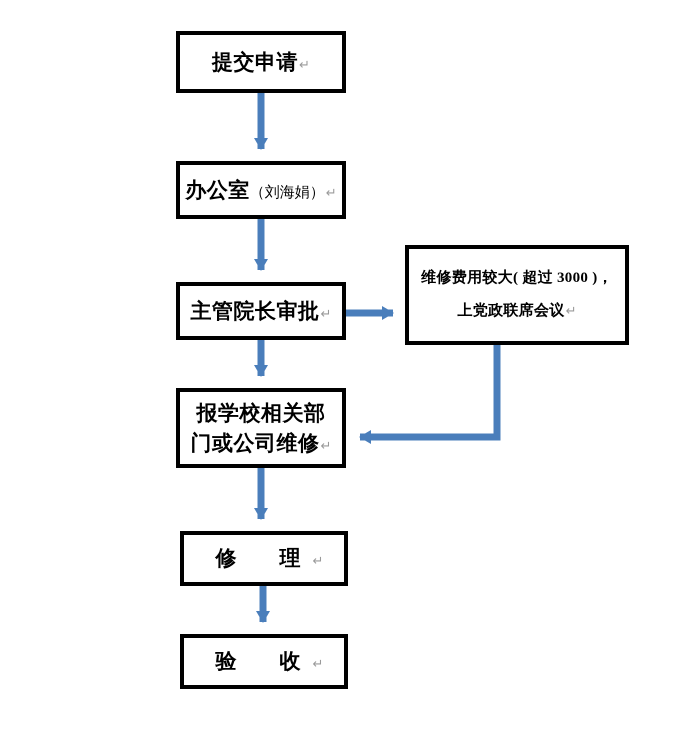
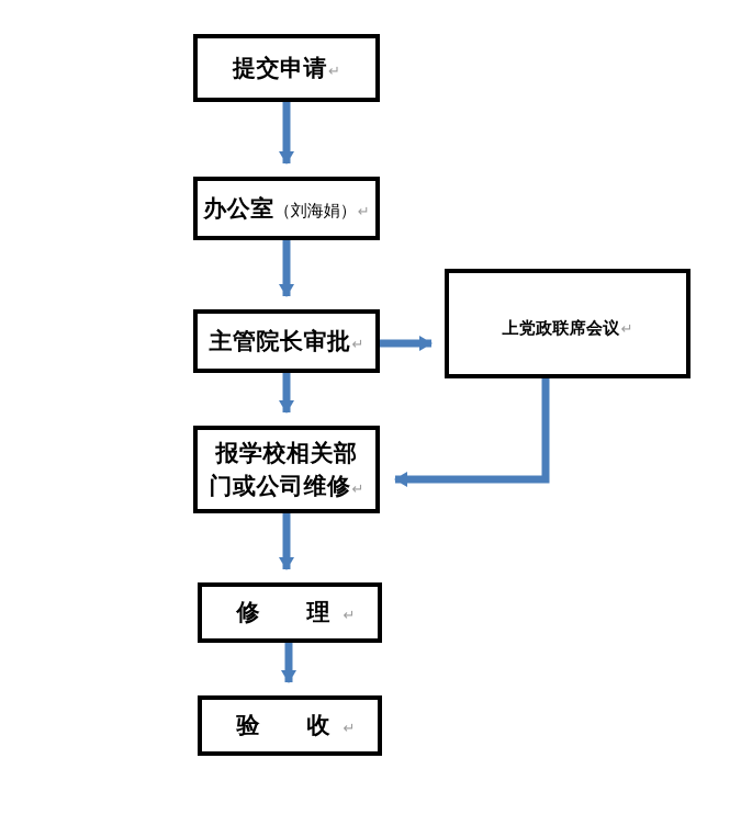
  提交申请↵
  办公室（刘海娟）↵
  主管院长审批↵
- 维修费用较大( 超过 3000 )，
  上党政联席会议↵
  报学校相关部
  门或公司维修↵
  修 理↵
  验 收↵
